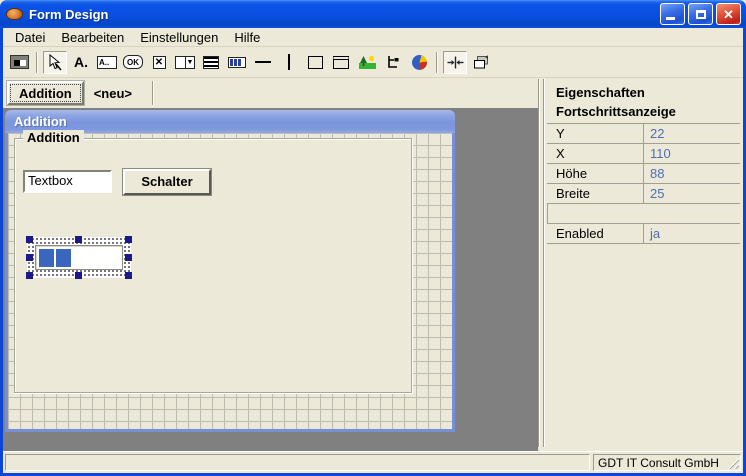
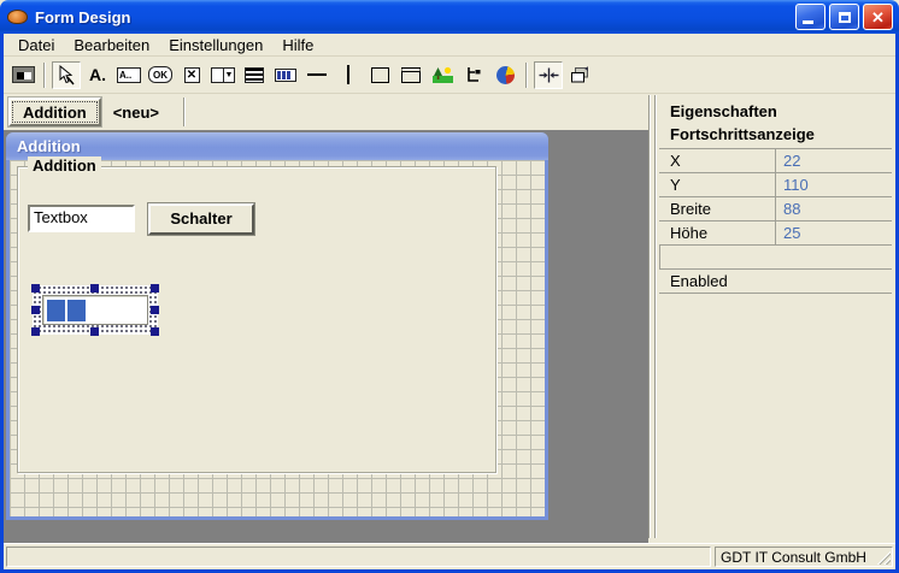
  Form Design
  ✕
  Datei
  Bearbeiten
  Einstellungen
  Hilfe
  A.
  A..
  OK
  ✕
  Addition
  <neu>
  Addition
  Addition
  Textbox
  Schalter
  Eigenschaften
  Fortschrittsanzeige
- Y
+ X
  22
- X
+ Y
  110
- Höhe
+ Breite
  88
- Breite
+ Höhe
  25
  Enabled
- ja
  GDT IT Consult GmbH
